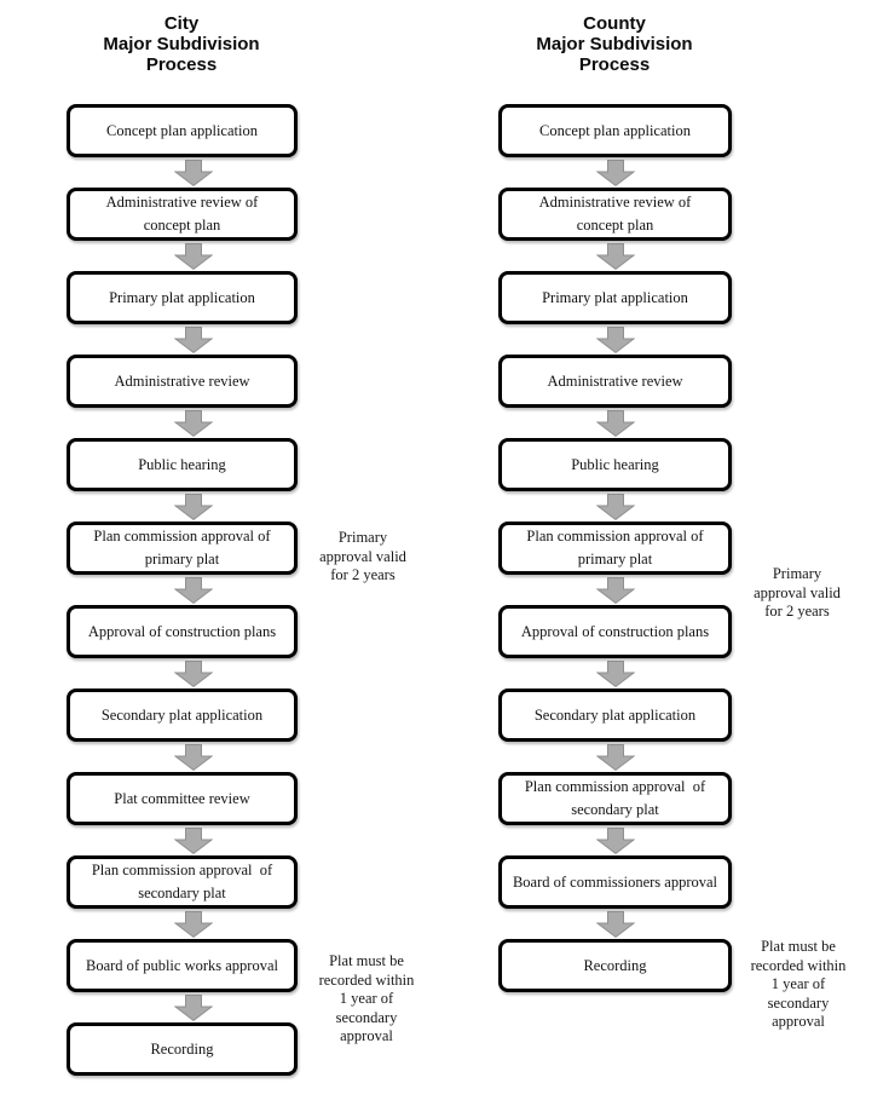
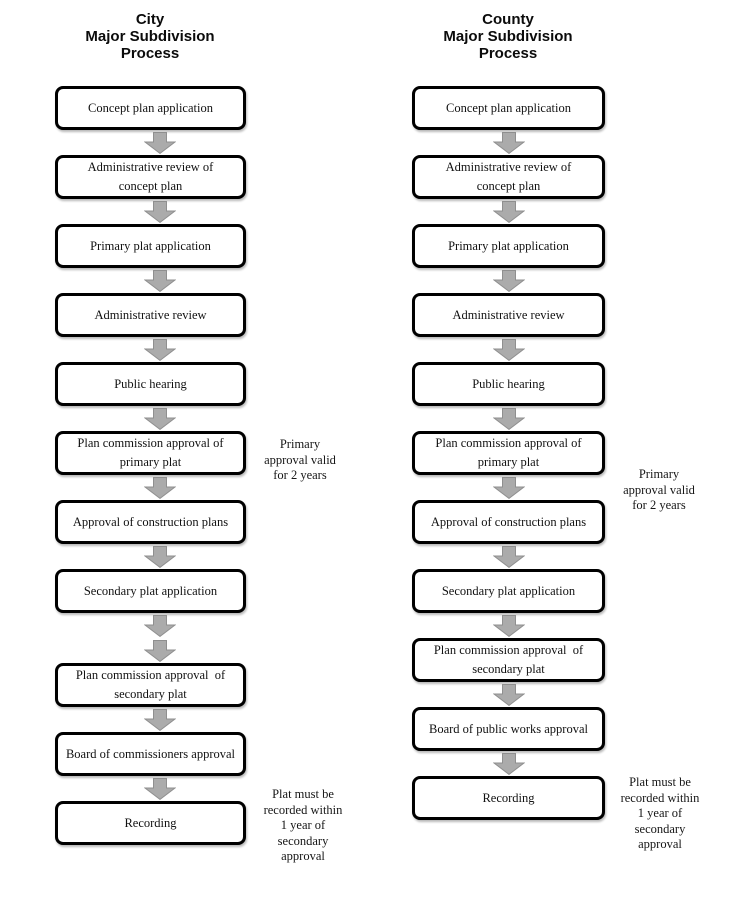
  City
  Major Subdivision
  Process
  County
  Major Subdivision
  Process
  Concept plan application
  Administrative review of
  concept plan
  Primary plat application
  Administrative review
  Public hearing
  Plan commission approval of
  primary plat
  Approval of construction plans
  Secondary plat application
- Plat committee review
  Plan commission approval of
  secondary plat
- Board of public works approval
+ Board of commissioners approval
  Recording
  Concept plan application
  Administrative review of
  concept plan
  Primary plat application
  Administrative review
  Public hearing
  Plan commission approval of
  primary plat
  Approval of construction plans
  Secondary plat application
  Plan commission approval of
  secondary plat
- Board of commissioners approval
+ Board of public works approval
  Recording
  Primary
  approval valid
  for 2 years
  Plat must be
  recorded within
  1 year of
  secondary
  approval
  Primary
  approval valid
  for 2 years
  Plat must be
  recorded within
  1 year of
  secondary
  approval
